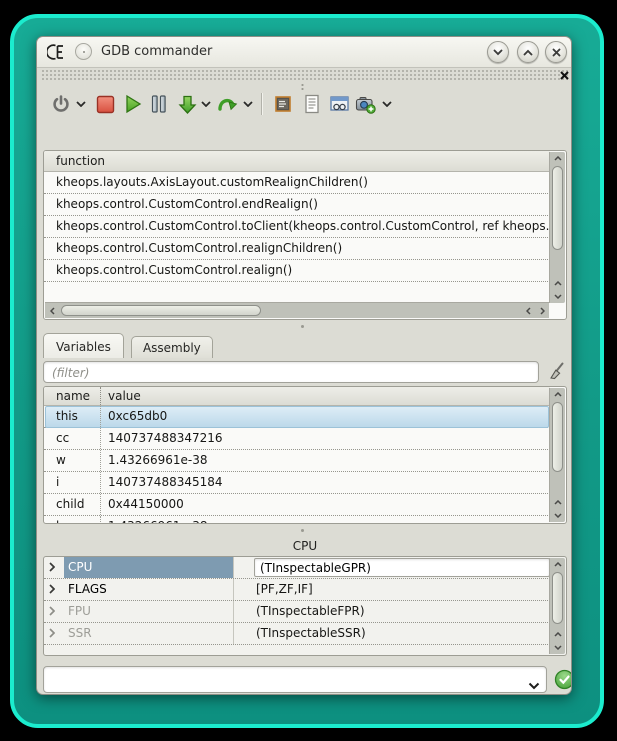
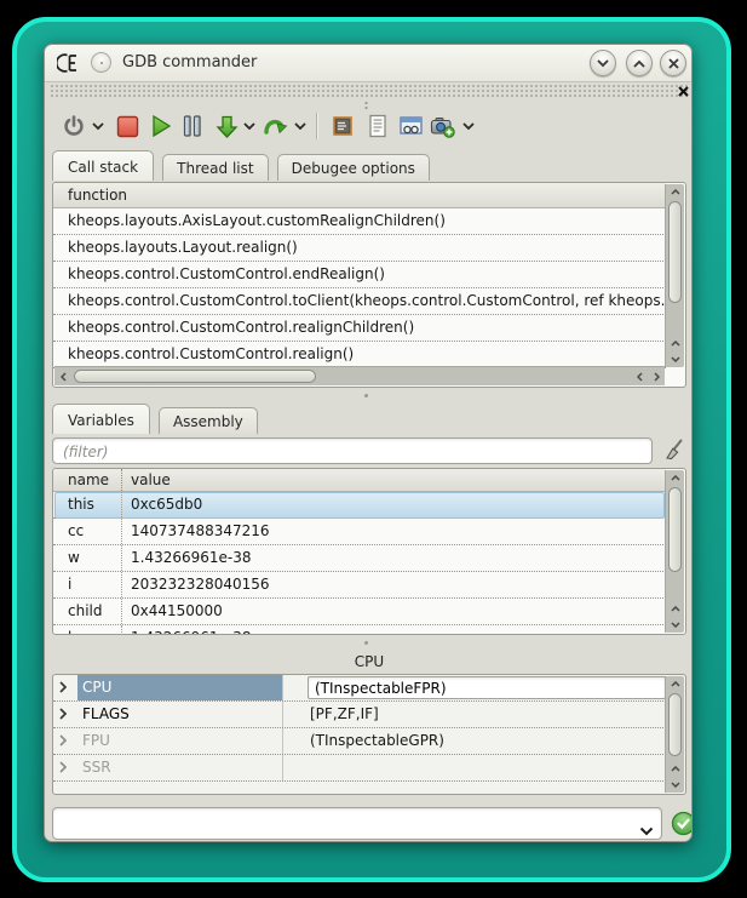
  GDB commander
+ Call stack Thread list Debugee options
  function
  kheops.layouts.AxisLayout.customRealignChildren()
+ kheops.layouts.Layout.realign()
  kheops.control.CustomControl.endRealign()
  kheops.control.CustomControl.toClient(kheops.control.CustomControl, ref kheops.
  kheops.control.CustomControl.realignChildren()
  kheops.control.CustomControl.realign()
  Variables Assembly
  (filter)
  name
  value
  this
  0xc65db0
  cc
  140737488347216
  w
  1.43266961e-38
  i
- 140737488345184
+ 203232328040156
  child
  0x44150000
  CPU
  CPU
- (TInspectableGPR)
+ (TInspectableFPR)
  FLAGS
  [PF,ZF,IF]
  FPU
- (TInspectableFPR)
+ (TInspectableGPR)
  SSR
- (TInspectableSSR)
